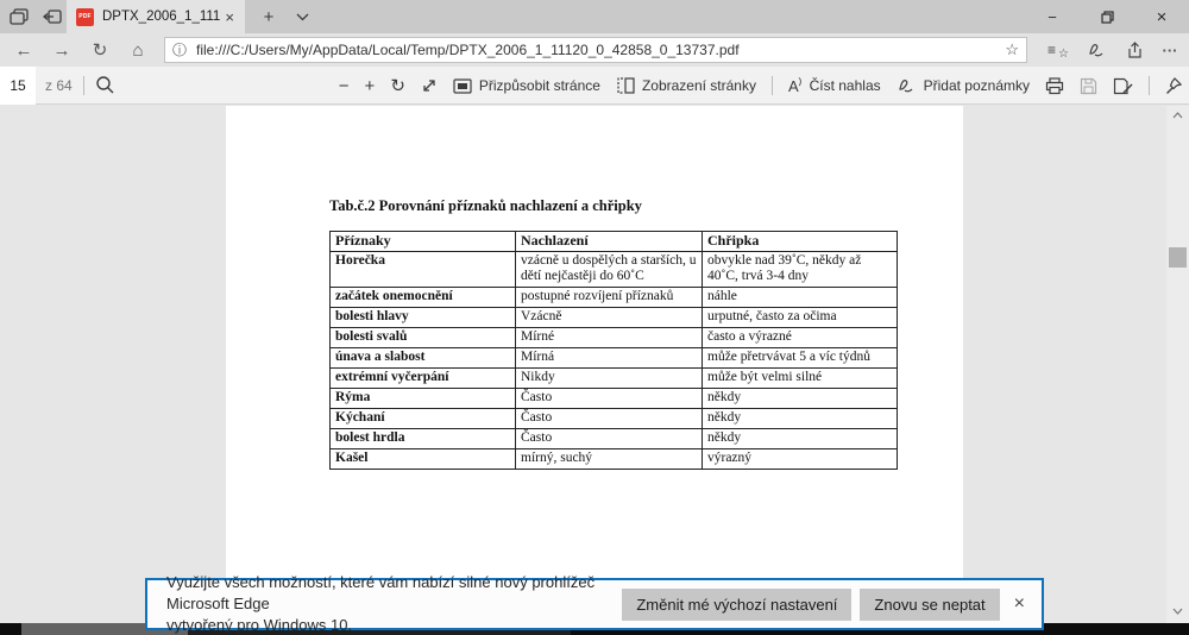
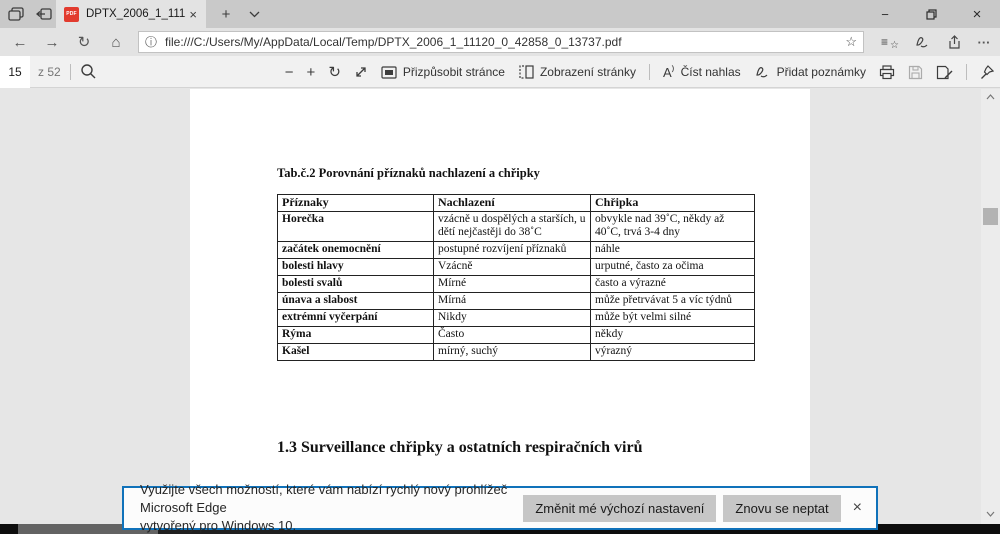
  DPTX_2006_1_111
  ×
  +
  −
  ×
  ←
  →
  ↻
  ⌂
  ⓘ
  file:///C:/Users/My/AppData/Local/Temp/DPTX_2006_1_11120_0_42858_0_13737.pdf
  ☆
  ≡
  ☆
  ···
  15
- z 64
+ z 52
  −
  +
  ↻
  Přizpůsobit stránce
  Zobrazení stránky
  A⁾
  Číst nahlas
  Přidat poznámky
  Tab.č.2 Porovnání příznaků nachlazení a chřipky
  Příznaky	Nachlazení	Chřipka
- Horečka	vzácně u dospělých a starších, u dětí nejčastěji do 60˚C	obvykle nad 39˚C, někdy až 40˚C, trvá 3-4 dny
+ Horečka	vzácně u dospělých a starších, u dětí nejčastěji do 38˚C	obvykle nad 39˚C, někdy až 40˚C, trvá 3-4 dny
  začátek onemocnění	postupné rozvíjení příznaků	náhle
  bolesti hlavy	Vzácně	urputné, často za očima
  bolesti svalů	Mírné	často a výrazné
  únava a slabost	Mírná	může přetrvávat 5 a víc týdnů
  extrémní vyčerpání	Nikdy	může být velmi silné
  Rýma	Často	někdy
- Kýchaní	Často	někdy
- bolest hrdla	Často	někdy
  Kašel	mírný, suchý	výrazný
+ 1.3 Surveillance chřipky a ostatních respiračních virů
- Využijte všech možností, které vám nabízí silné nový prohlížeč Microsoft Edge
+ Využijte všech možností, které vám nabízí rychlý nový prohlížeč Microsoft Edge
  vytvořený pro Windows 10.
  Změnit mé výchozí nastavení
  Znovu se neptat
  ×
